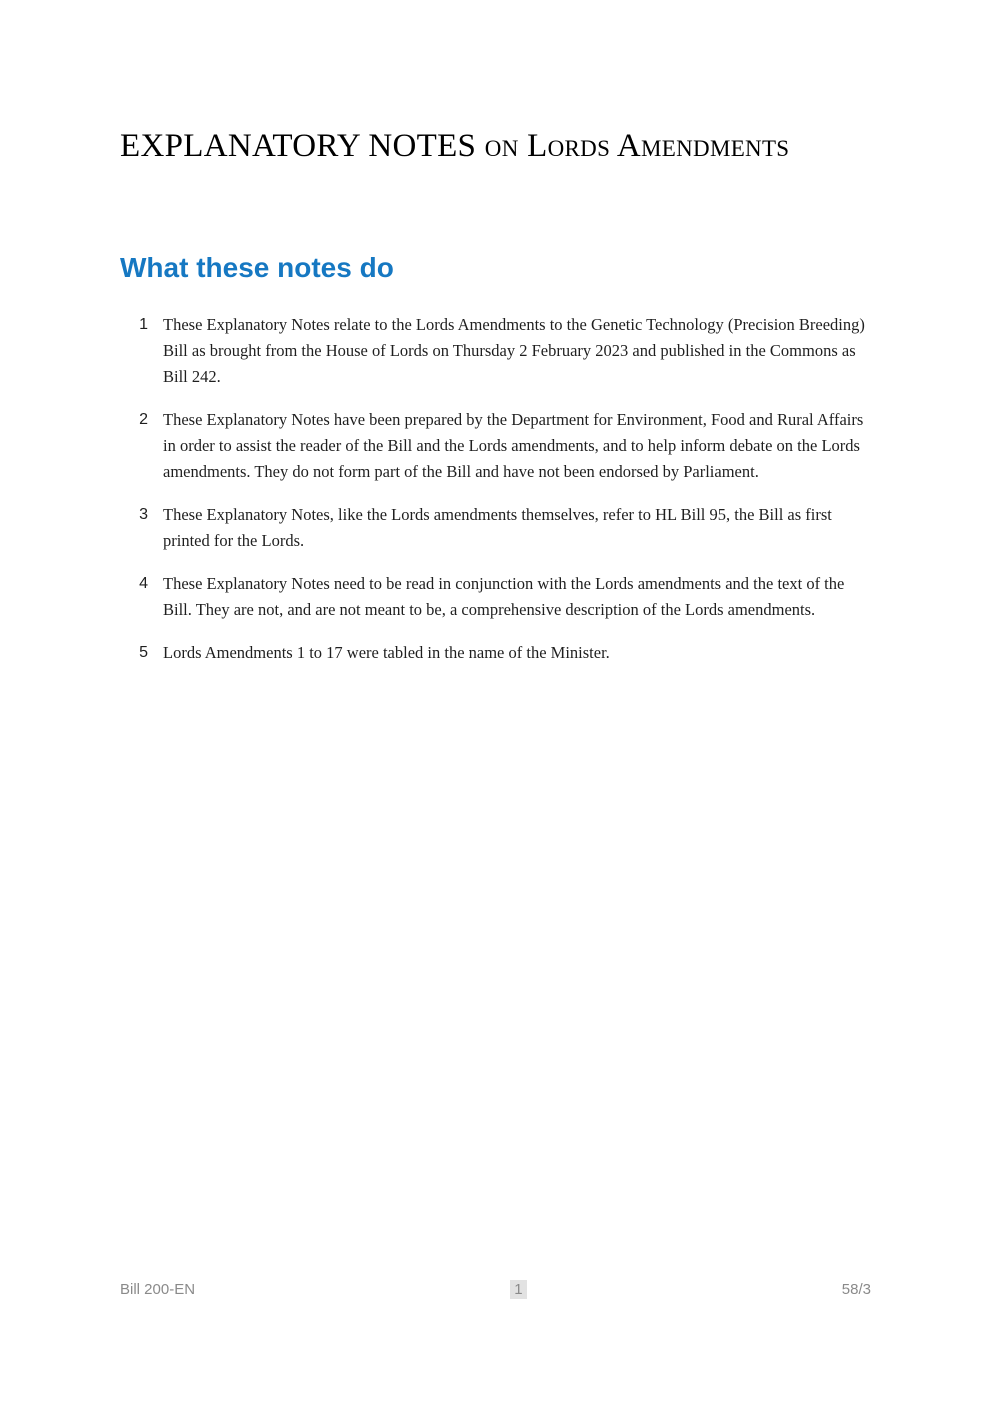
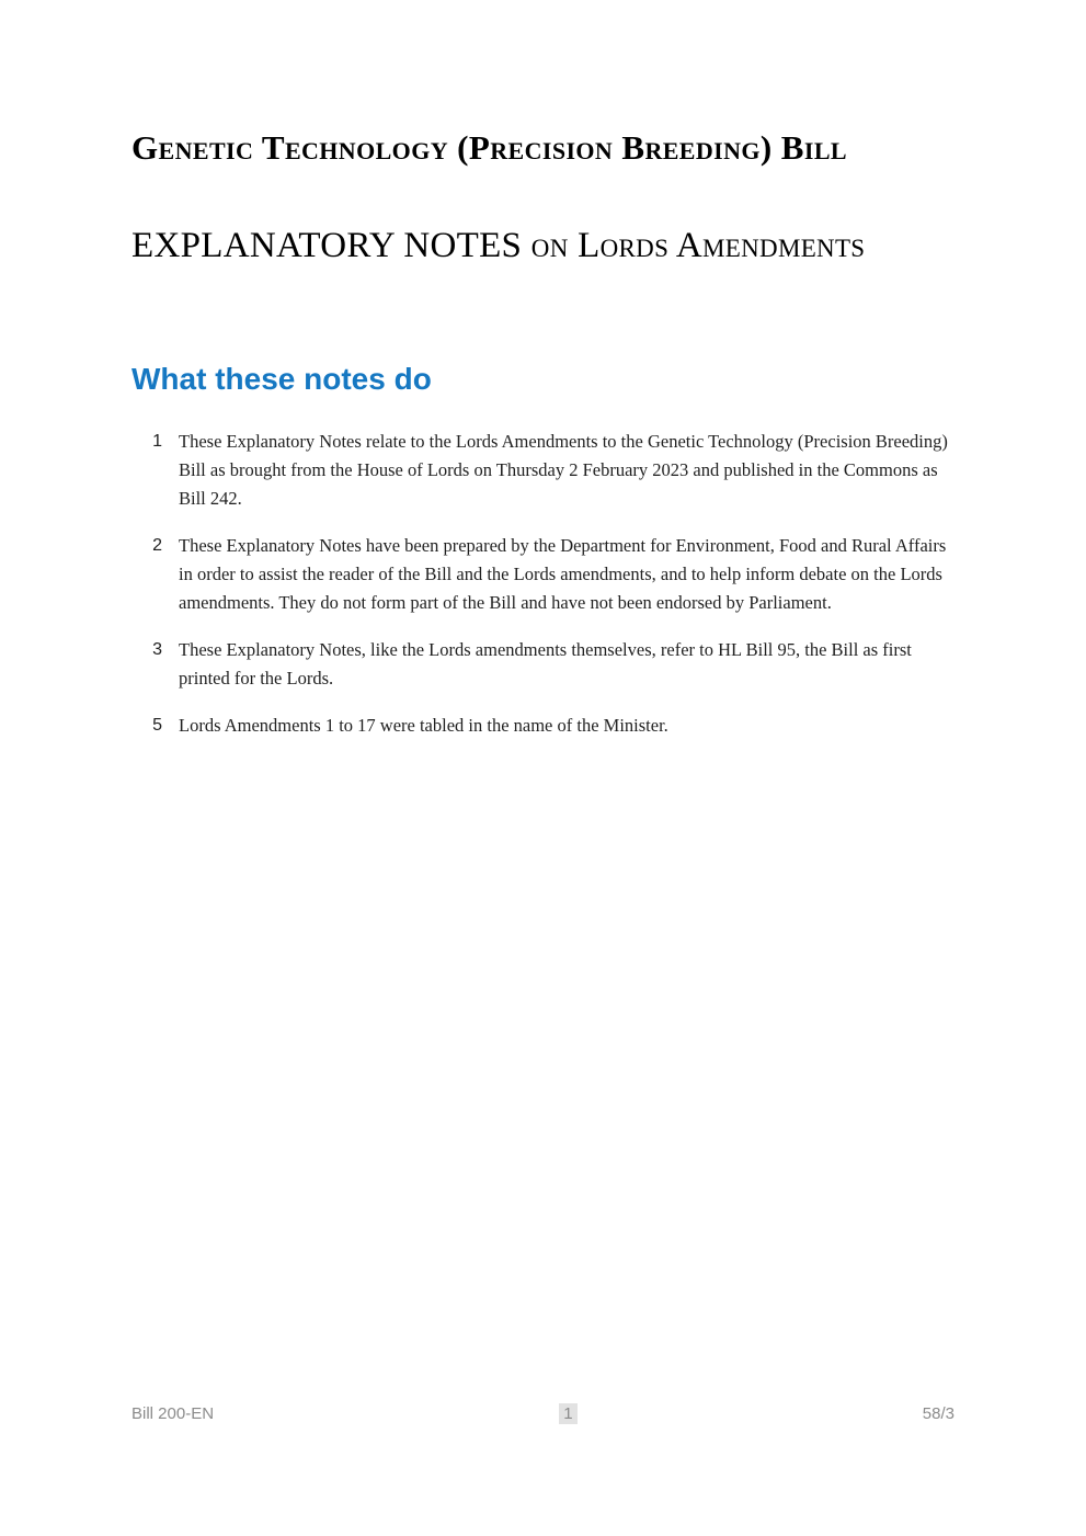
+ Genetic Technology (Precision Breeding) Bill
  EXPLANATORY NOTES on Lords Amendments
  What these notes do
  1
  These Explanatory Notes relate to the Lords Amendments to the Genetic Technology (Precision Breeding) Bill as brought from the House of Lords on Thursday 2 February 2023 and published in the Commons as Bill 242.
  2
  These Explanatory Notes have been prepared by the Department for Environment, Food and Rural Affairs in order to assist the reader of the Bill and the Lords amendments, and to help inform debate on the Lords amendments. They do not form part of the Bill and have not been endorsed by Parliament.
  3
  These Explanatory Notes, like the Lords amendments themselves, refer to HL Bill 95, the Bill as first printed for the Lords.
- 4
- These Explanatory Notes need to be read in conjunction with the Lords amendments and the text of the Bill. They are not, and are not meant to be, a comprehensive description of the Lords amendments.
  5
  Lords Amendments 1 to 17 were tabled in the name of the Minister.
  Bill 200-EN
  1
  58/3
